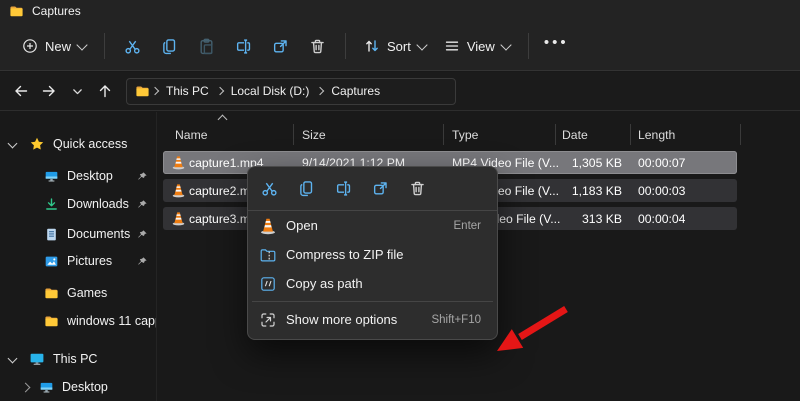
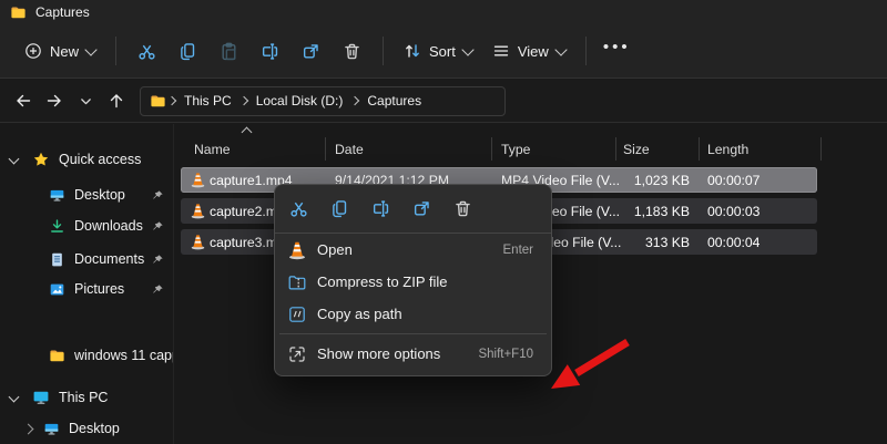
  Captures
  New
  Sort
  View
  •••
  This PC
  Local Disk (D:)
  Captures
  Quick access
  Desktop
  Downloads
  Documents
  Pictures
- Games
  windows 11 cap
  This PC
  Desktop
  Name
- Size
+ Date
  Type
- Date
+ Size
  Length
  capture1.mp4
  9/14/2021 1:12 PM
  MP4 Video File (V...
- 1,305 KB
+ 1,023 KB
  00:00:07
  capture2.m
  1,183 KB
  00:00:03
  capture3.m
  313 KB
  00:00:04
  Open
  Enter
  Compress to ZIP file
  Copy as path
  Show more options
  Shift+F10
